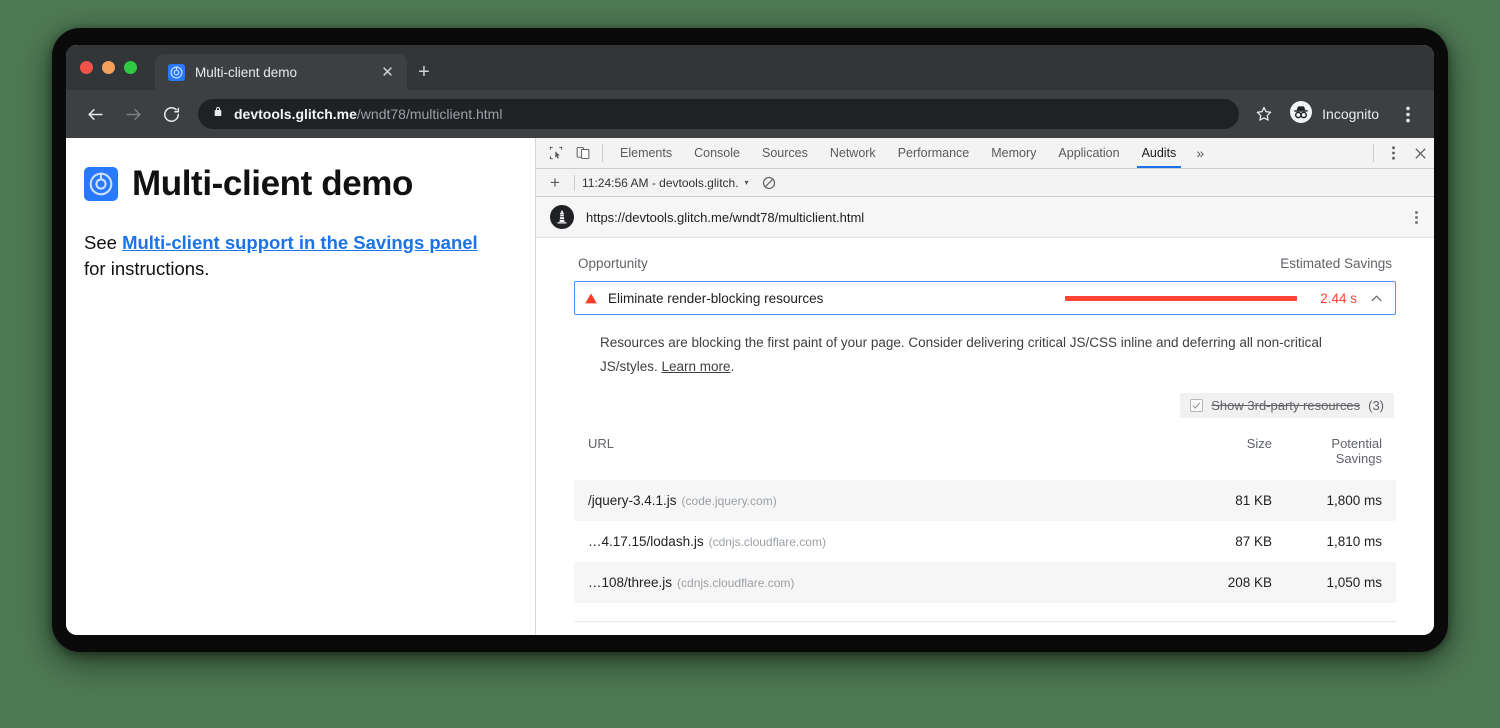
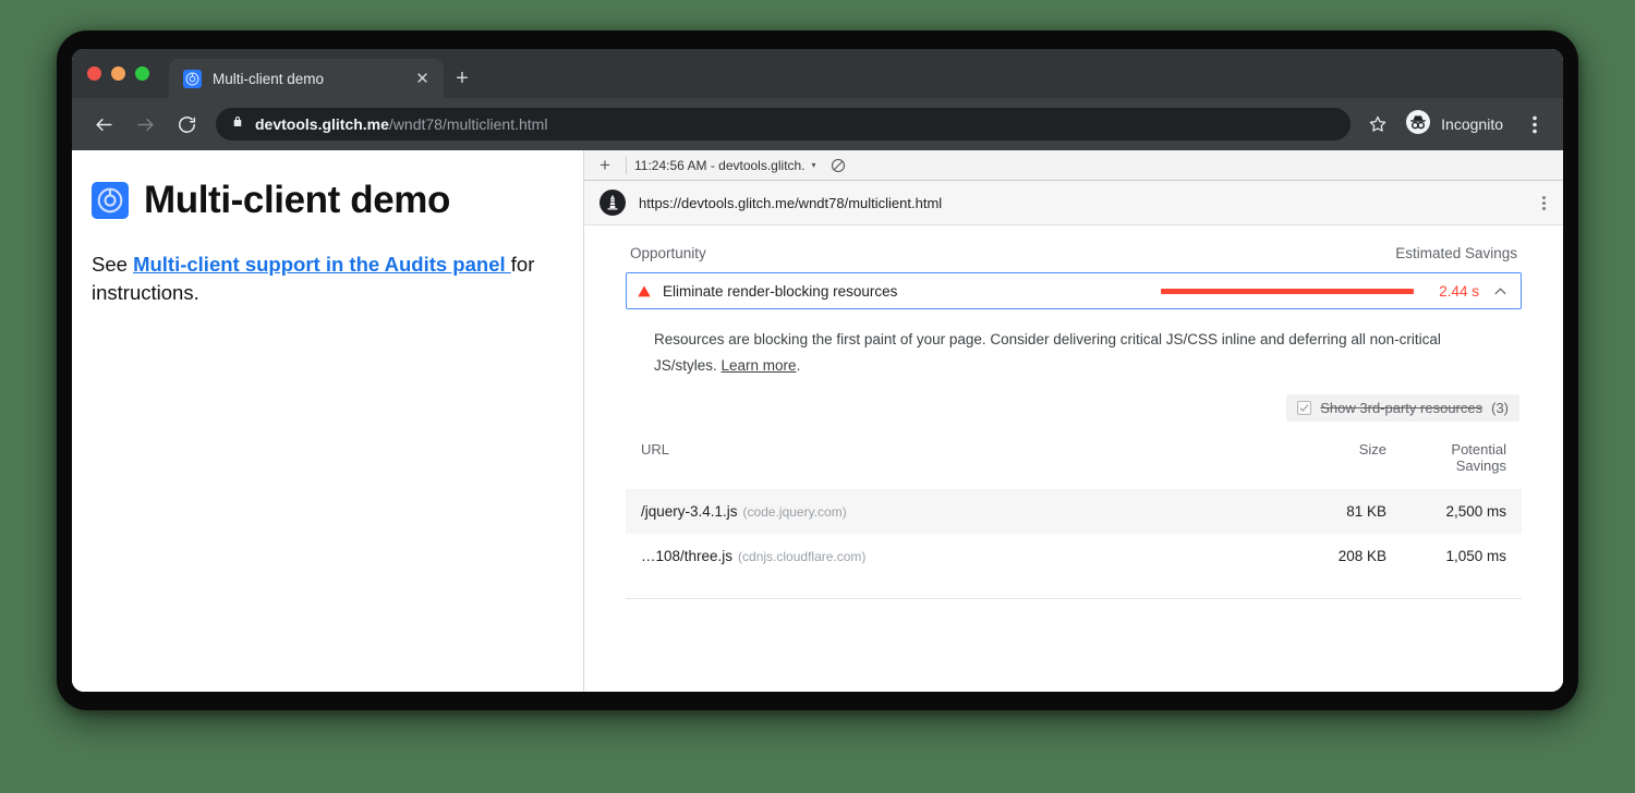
  Multi-client demo
  ✕
  +
  devtools.glitch.me/wndt78/multiclient.html
  Incognito
  Multi-client demo
- See Multi-client support in the Savings panel for instructions.
+ See Multi-client support in the Audits panel for instructions.
- Elements
- Console
- Sources
- Network
- Performance
- Memory
- Application
- Audits
- »
  +
  11:24:56 AM - devtools.glitch.
  ▾
  https://devtools.glitch.me/wndt78/multiclient.html
  Opportunity
  Estimated Savings
  Eliminate render-blocking resources
  2.44 s
  Resources are blocking the first paint of your page. Consider delivering critical JS/CSS inline and deferring all non-critical JS/styles. Learn more.
  Show 3rd-party resources
  (3)
  URL	Size	Potential Savings
- /jquery-3.4.1.js (code.jquery.com)	81 KB	1,800 ms
+ /jquery-3.4.1.js (code.jquery.com)	81 KB	2,500 ms
- …4.17.15/lodash.js (cdnjs.cloudflare.com)	87 KB	1,810 ms
  …108/three.js (cdnjs.cloudflare.com)	208 KB	1,050 ms
